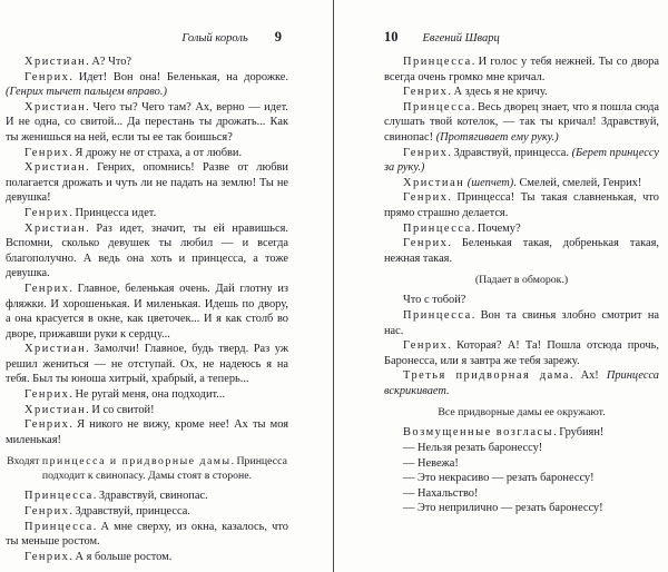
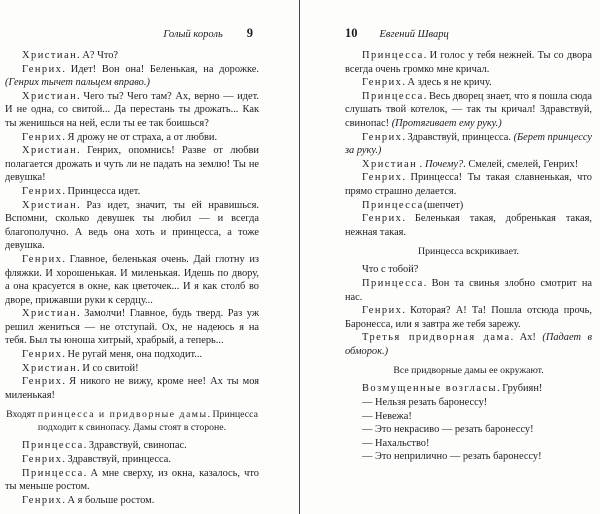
  Голый король
  9
  Христиан. А? Что?
  Генрих. Идет! Вон она! Беленькая, на дорожке. (Генрих тычет пальцем вправо.)
  Христиан. Чего ты? Чего там? Ах, верно — идет. И не одна, со свитой... Да перестань ты дрожать... Как ты женишься на ней, если ты ее так боишься?
  Генрих. Я дрожу не от страха, а от любви.
  Христиан. Генрих, опомнись! Разве от любви полагается дрожать и чуть ли не падать на землю! Ты не девушка!
  Генрих. Принцесса идет.
  Христиан. Раз идет, значит, ты ей нравишься. Вспомни, сколько девушек ты любил — и всегда благополучно. А ведь она хоть и принцесса, а тоже девушка.
  Генрих. Главное, беленькая очень. Дай глотну из фляжки. И хорошенькая. И миленькая. Идешь по двору, а она красуется в окне, как цветочек... И я как столб во дворе, прижавши руки к сердцу...
  Христиан. Замолчи! Главное, будь тверд. Раз уж решил жениться — не отступай. Ох, не надеюсь я на тебя. Был ты юноша хитрый, храбрый, а теперь...
  Генрих. Не ругай меня, она подходит...
  Христиан. И со свитой!
  Генрих. Я никого не вижу, кроме нее! Ах ты моя миленькая!
  Входят принцесса и придворные дамы. Принцесса подходит к свинопасу. Дамы стоят в стороне.
  Принцесса. Здравствуй, свинопас.
  Генрих. Здравствуй, принцесса.
  Принцесса. А мне сверху, из окна, казалось, что ты меньше ростом.
  Генрих. А я больше ростом.
  10
  Евгений Шварц
  Принцесса. И голос у тебя нежней. Ты со двора всегда очень громко мне кричал.
  Генрих. А здесь я не кричу.
  Принцесса. Весь дворец знает, что я пошла сюда слушать твой котелок, — так ты кричал! Здравствуй, свинопас! (Протягивает ему руку.)
  Генрих. Здравствуй, принцесса. (Берет принцессу за руку.)
- Христиан (шепчет). Смелей, смелей, Генрих!
+ Христиан . Почему?. Смелей, смелей, Генрих!
  Генрих. Принцесса! Ты такая славненькая, что прямо страшно делается.
- Принцесса. Почему?
+ Принцесса(шепчет)
  Генрих. Беленькая такая, добренькая такая, нежная такая.
- (Падает в обморок.)
+ Принцесса вскрикивает.
  Что с тобой?
  Принцесса. Вон та свинья злобно смотрит на нас.
  Генрих. Которая? А! Та! Пошла отсюда прочь, Баронесса, или я завтра же тебя зарежу.
- Третья придворная дама. Ах! Принцесса вскрикивает.
+ Третья придворная дама. Ах! (Падает в обморок.)
  Все придворные дамы ее окружают.
  Возмущенные возгласы. Грубиян!
  — Нельзя резать баронессу!
  — Невежа!
  — Это некрасиво — резать баронессу!
  — Нахальство!
  — Это неприлично — резать баронессу!
